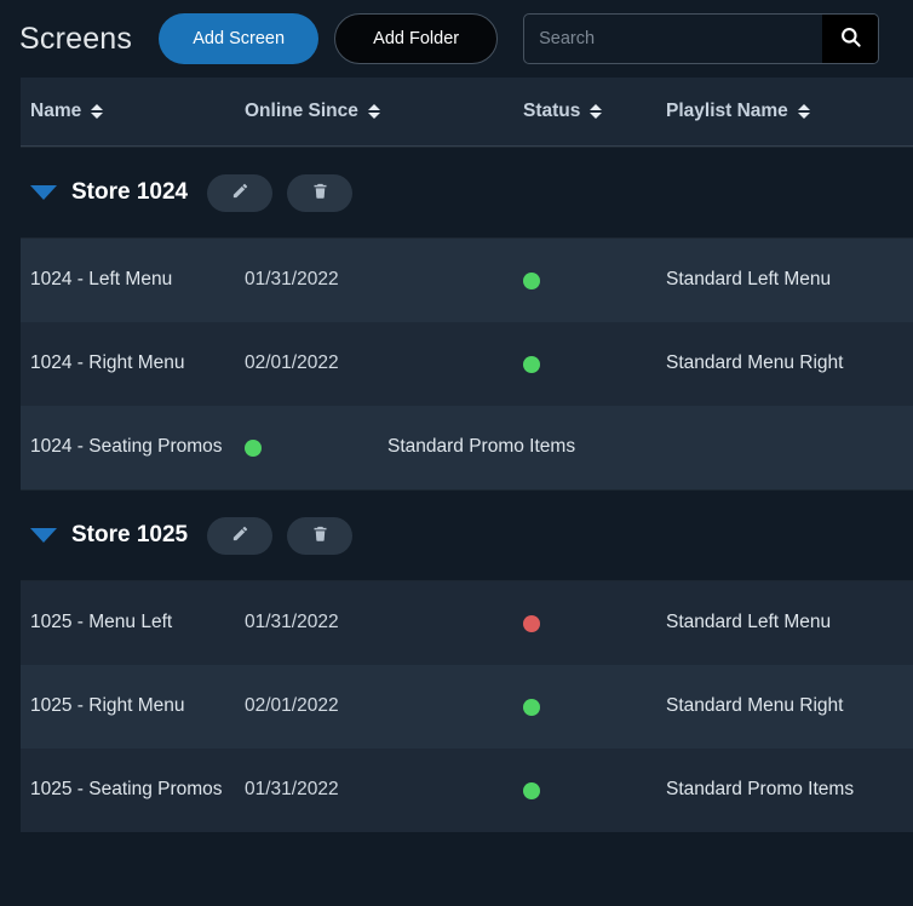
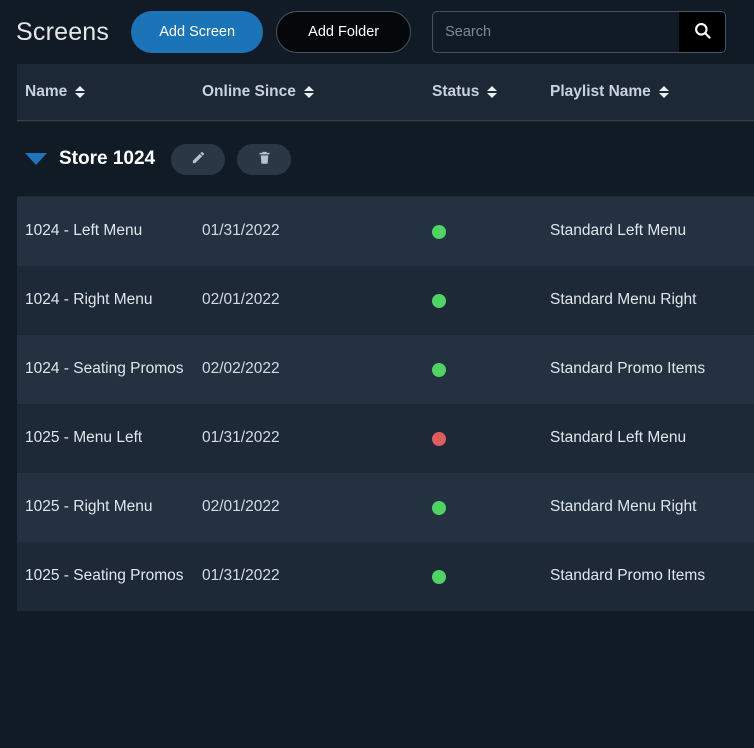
  Screens
  Add Screen
  Add Folder
  Search
  Name
  Online Since
  Status
  Playlist Name
  Store 1024
  1024 - Left Menu
  01/31/2022
  Standard Left Menu
  1024 - Right Menu
  02/01/2022
  Standard Menu Right
  1024 - Seating Promos
+ 02/02/2022
  Standard Promo Items
- Store 1025
  1025 - Menu Left
  01/31/2022
  Standard Left Menu
  1025 - Right Menu
  02/01/2022
  Standard Menu Right
  1025 - Seating Promos
  01/31/2022
  Standard Promo Items
